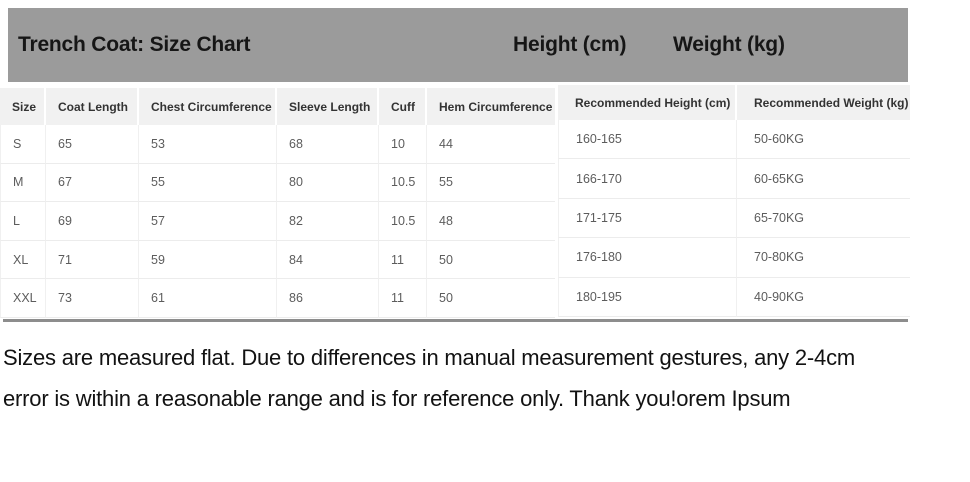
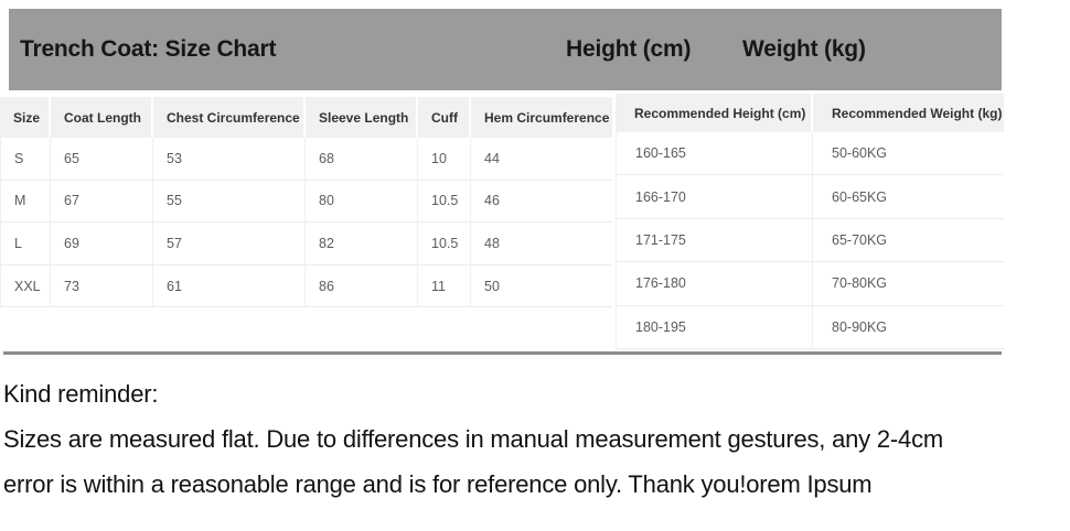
  Trench Coat: Size Chart
  Height (cm)
  Weight (kg)
  Size	Coat Length	Chest Circumference	Sleeve Length	Cuff	Hem Circumference
  S	65	53	68	10	44
- M	67	55	80	10.5	55
+ M	67	55	80	10.5	46
  L	69	57	82	10.5	48
- XL	71	59	84	11	50
  XXL	73	61	86	11	50
  Recommended Height (cm)	Recommended Weight (kg)
  160-165	50-60KG
  166-170	60-65KG
  171-175	65-70KG
  176-180	70-80KG
- 180-195	40-90KG
+ 180-195	80-90KG
+ Kind reminder:
  Sizes are measured flat. Due to differences in manual measurement gestures, any 2-4cm
  error is within a reasonable range and is for reference only. Thank you!orem Ipsum
